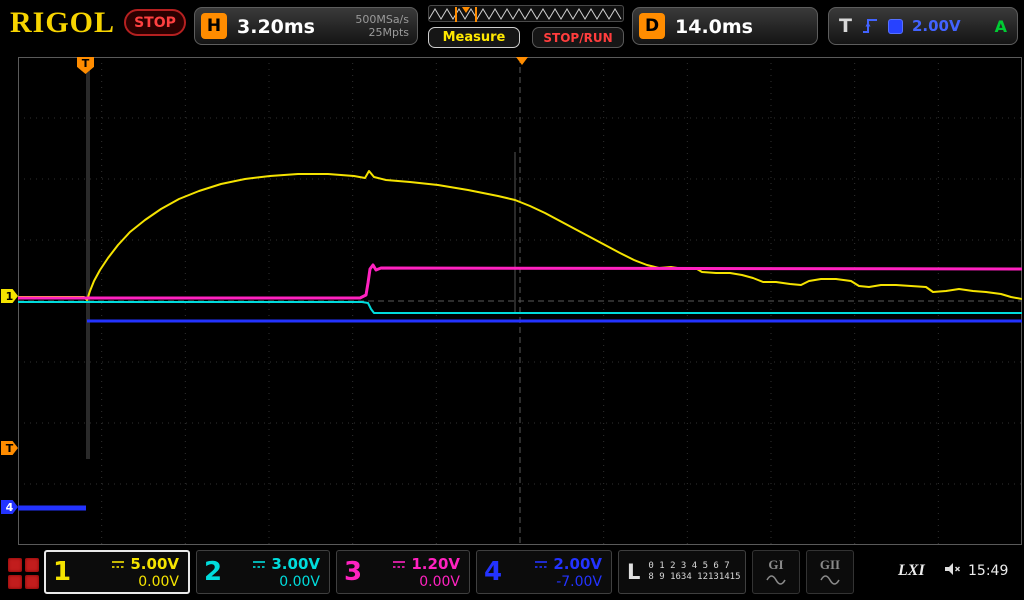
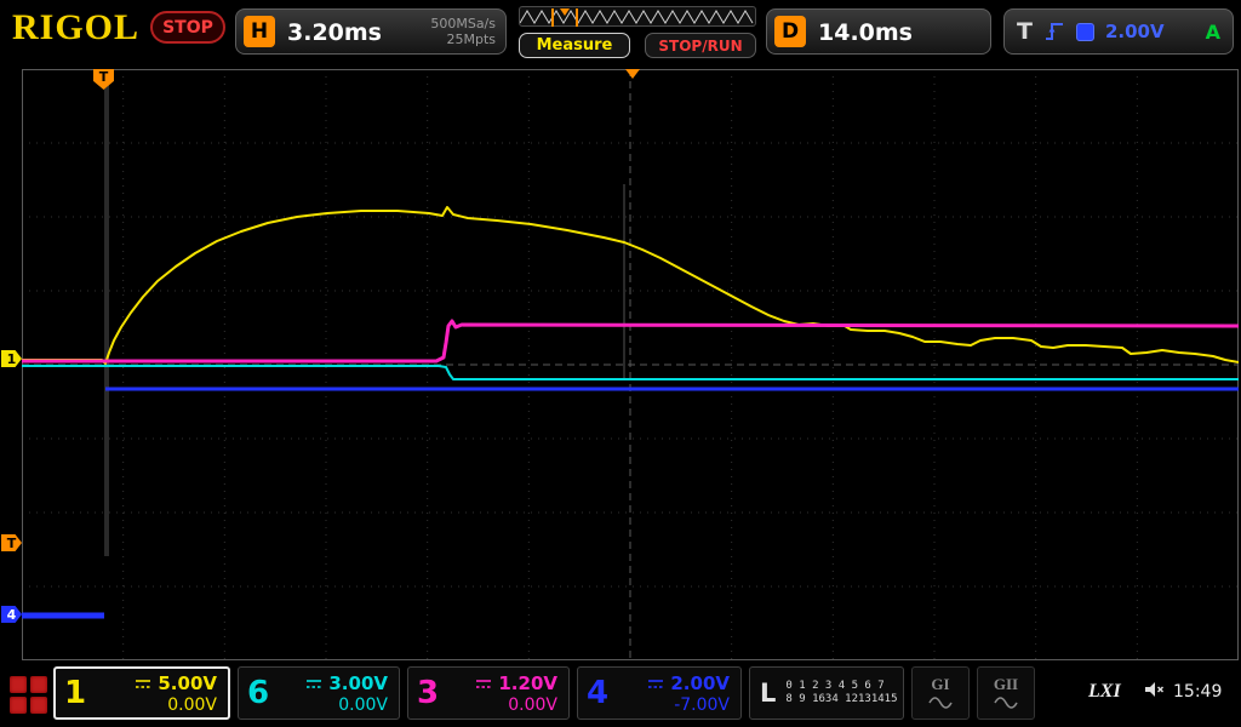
  RIGOL
  STOP
  H
  3.20ms
  500MSa/s
  25Mpts
  Measure
  STOP/RUN
  D
  14.0ms
  T
  2.00V
  A
  1
  T
  4
  T
  1
  5.00V
  0.00V
- 2
+ 6
  3.00V
  0.00V
  3
  1.20V
  0.00V
  4
  2.00V
  -7.00V
  L
  0 1 2 3 4 5 6 7
  8 9 1634 12131415
  GI
  GII
  LXI
  15:49
